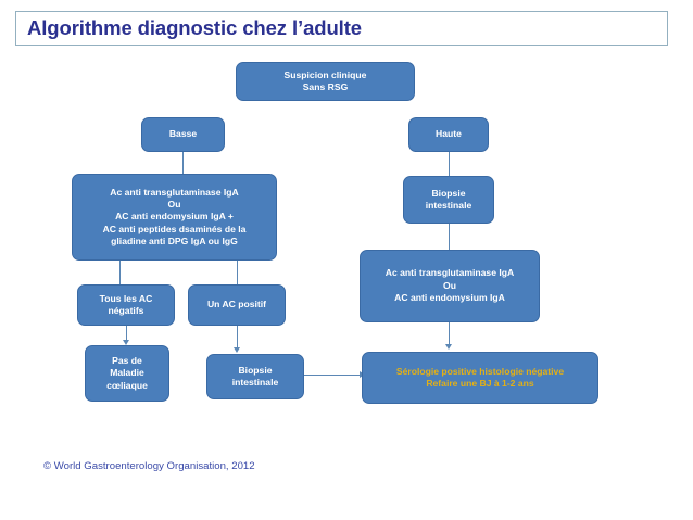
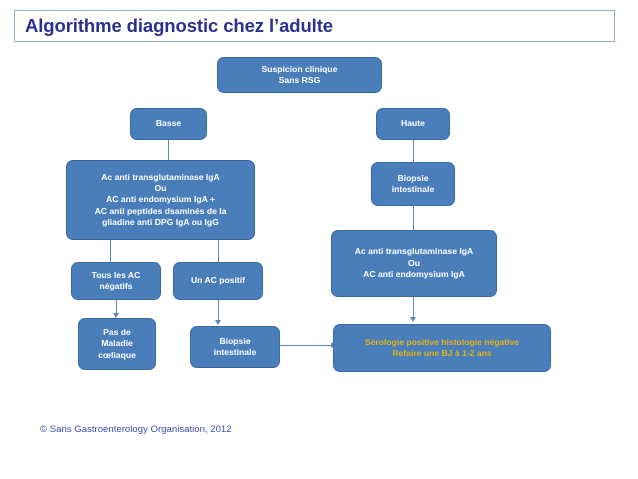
  Algorithme diagnostic chez l’adulte
  Suspicion clinique
  Sans RSG
  Basse
  Haute
  Ac anti transglutaminase IgA
  Ou
  AC anti endomysium IgA +
  AC anti peptides dsaminés de la
  gliadine anti DPG IgA ou IgG
  Biopsie
  intestinale
  Tous les AC
  négatifs
  Un AC positif
  Ac anti transglutaminase IgA
  Ou
  AC anti endomysium IgA
  Pas de
  Maladie
  cœliaque
  Biopsie
  intestinale
  Sérologie positive histologie négative
  Refaire une BJ à 1-2 ans
- © World Gastroenterology Organisation, 2012
+ © Sans Gastroenterology Organisation, 2012
